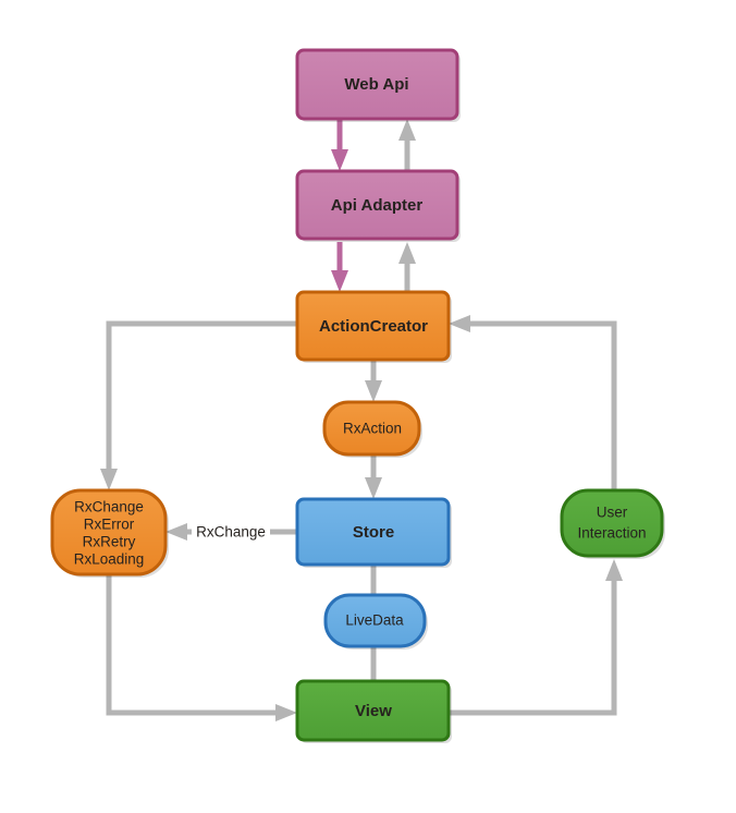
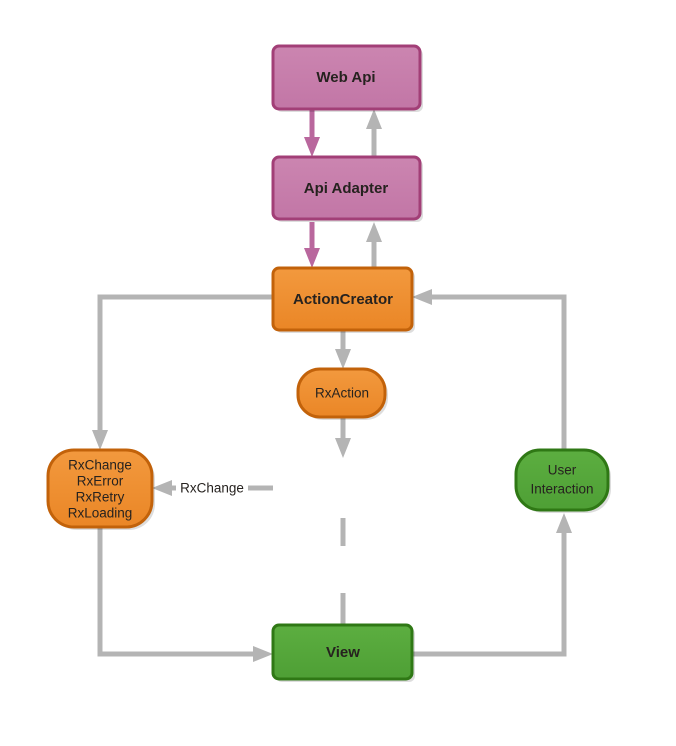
  RxChange
  Web Api
  Api Adapter
  ActionCreator
  RxAction
  RxChange
  RxError
  RxRetry
  RxLoading
- Store
- LiveData
  View
  User
  Interaction
